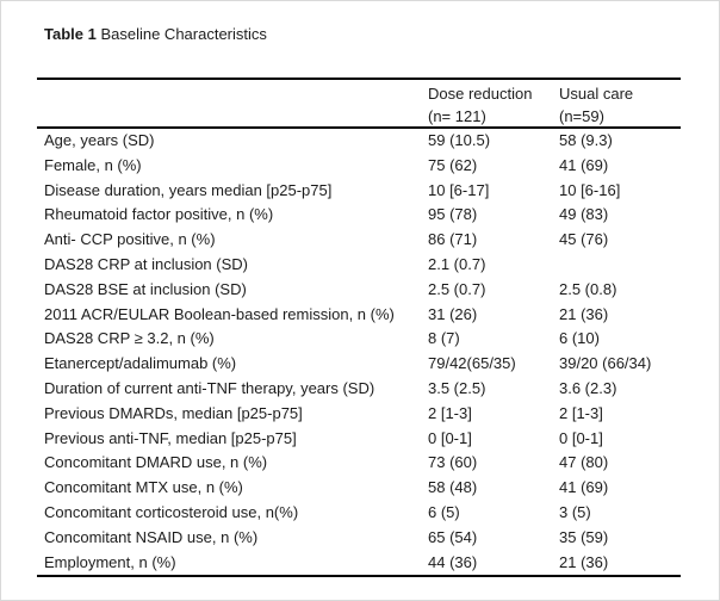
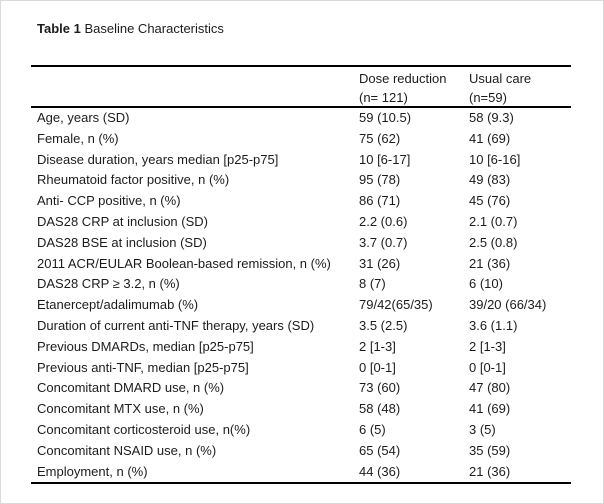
  Table 1 Baseline Characteristics
  Dose reduction
  (n= 121)
  Usual care
  (n=59)
  Age, years (SD)
  59 (10.5)
  58 (9.3)
  Female, n (%)
  75 (62)
  41 (69)
  Disease duration, years median [p25-p75]
  10 [6-17]
  10 [6-16]
  Rheumatoid factor positive, n (%)
  95 (78)
  49 (83)
  Anti- CCP positive, n (%)
  86 (71)
  45 (76)
  DAS28 CRP at inclusion (SD)
+ 2.2 (0.6)
  2.1 (0.7)
  DAS28 BSE at inclusion (SD)
- 2.5 (0.7)
+ 3.7 (0.7)
  2.5 (0.8)
  2011 ACR/EULAR Boolean-based remission, n (%)
  31 (26)
  21 (36)
  DAS28 CRP ≥ 3.2, n (%)
  8 (7)
  6 (10)
  Etanercept/adalimumab (%)
  79/42(65/35)
  39/20 (66/34)
  Duration of current anti-TNF therapy, years (SD)
  3.5 (2.5)
- 3.6 (2.3)
+ 3.6 (1.1)
  Previous DMARDs, median [p25-p75]
  2 [1-3]
  2 [1-3]
  Previous anti-TNF, median [p25-p75]
  0 [0-1]
  0 [0-1]
  Concomitant DMARD use, n (%)
  73 (60)
  47 (80)
  Concomitant MTX use, n (%)
  58 (48)
  41 (69)
  Concomitant corticosteroid use, n(%)
  6 (5)
  3 (5)
  Concomitant NSAID use, n (%)
  65 (54)
  35 (59)
  Employment, n (%)
  44 (36)
  21 (36)
